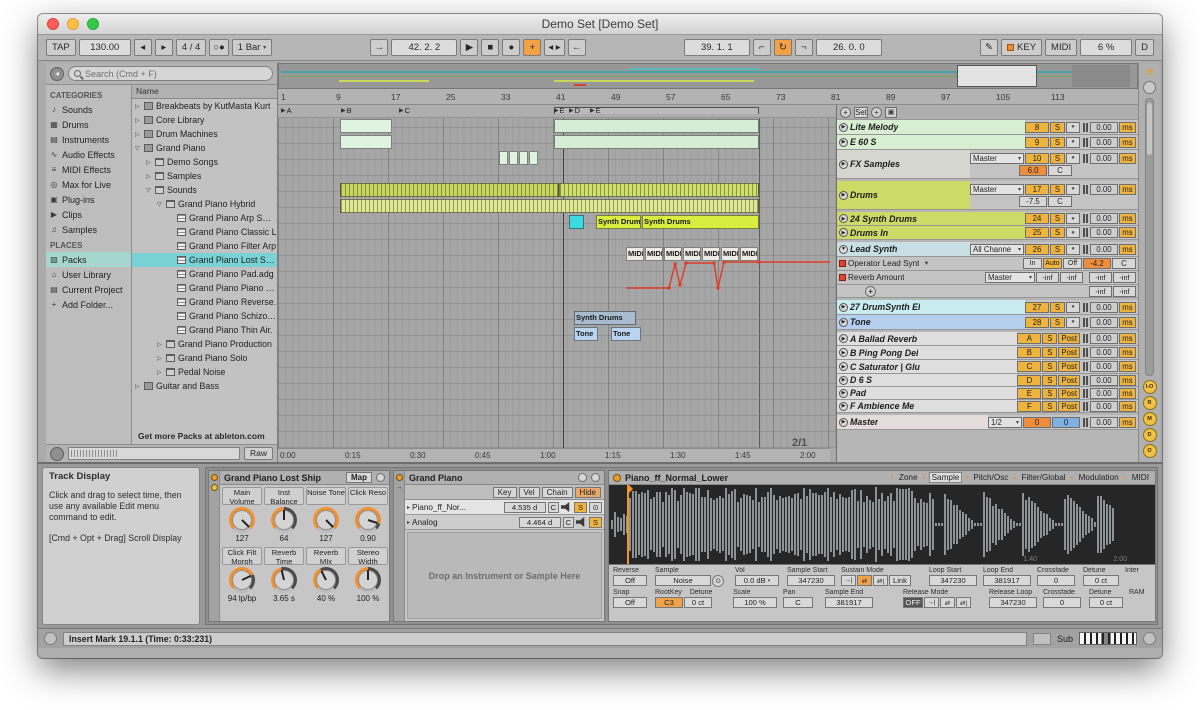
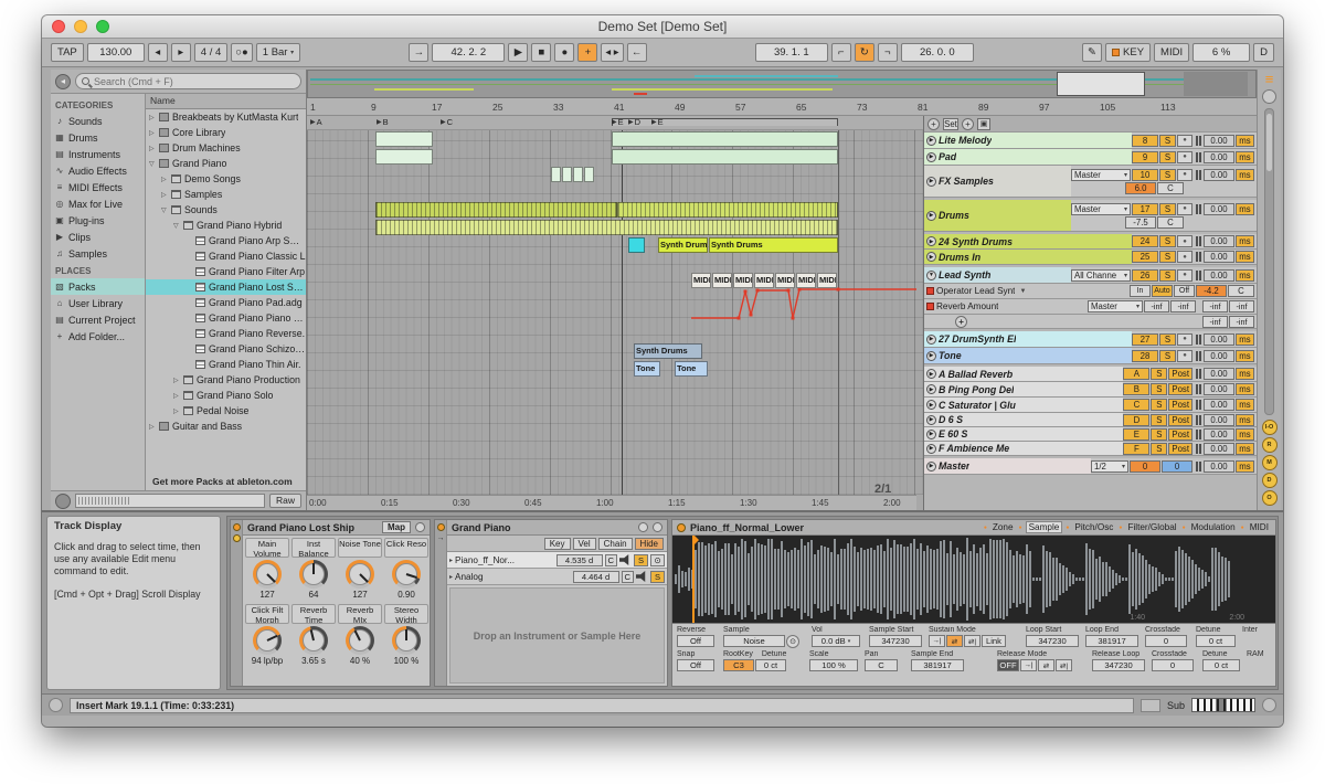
  Demo Set [Demo Set]
  TAP
  130.00
  ◂
  ▸
  4 / 4
  ○●
  1 Bar
  →
  42. 2. 2
  ▶
  ■
  ●
  +
  ◂ ▸
  ←
  39. 1. 1
  ⌐
  ↻
  ¬
  26. 0. 0
  ✎
  KEY
  MIDI
  6 %
  D
  ◂
  Search (Cmd + F)
  CATEGORIES
  ♪
  Sounds
  ▦
  Drums
  ▤
  Instruments
  ∿
  Audio Effects
  ≡
  MIDI Effects
  ◎
  Max for Live
  ▣
  Plug-ins
  ▶
  Clips
  ♫
  Samples
  PLACES
  ▧
  Packs
  ⌂
  User Library
  ▤
  Current Project
  +
  Add Folder...
  Name
  Breakbeats by KutMasta Kurt
  Core Library
  Drum Machines
  Grand Piano
  Demo Songs
  Samples
  Sounds
  Grand Piano Hybrid
  Grand Piano Arp Swee
  Grand Piano Classic L
  Grand Piano Filter Arp
  Grand Piano Lost Ship
  Grand Piano Pad.adg
  Grand Piano Piano Ha
  Grand Piano Reverse.
  Grand Piano Schizoph
  Grand Piano Thin Air.
  Grand Piano Production
  Grand Piano Solo
  Pedal Noise
  Guitar and Bass
  Get more Packs at ableton.com
  Raw
  1
  9
  17
  25
  33
  41
  49
  57
  65
  73
  81
  89
  97
  105
  113
  A
  B
  C
  E
  D
  E
  Synth Drum
  Synth Drums
  MIDI
  MIDI
  MIDI
  MIDI
  MIDI
  MIDI
  MIDI
  Synth Drums
  Tone
  Tone
  2/1
  0:00
  0:15
  0:30
  0:45
  1:00
  1:15
  1:30
  1:45
  2:00
  +
  Set
  +
  Lite Melody
  8
  S
  0.00
  ms
- E 60 S
+ Pad
  9
  S
  0.00
  ms
  FX Samples
  Master
  10
  S
  0.00
  ms
  6.0
  C
  Drums
  Master
  17
  S
  0.00
  ms
  -7.5
  C
  24 Synth Drums
  24
  S
  0.00
  ms
  Drums In
  25
  S
  0.00
  ms
  Lead Synth
  All Channe
  26
  S
  0.00
  ms
  Operator Lead Synt
  -4.2
  C
  Reverb Amount
  Master
  -inf
  -inf
  -inf
  -inf
  +
  -inf
  -inf
  27 DrumSynth El
  27
  S
  0.00
  ms
  Tone
  28
  S
  0.00
  ms
  A Ballad Reverb
  A
  S
  Post
  0.00
  ms
  B Ping Pong Del
  B
  S
  Post
  0.00
  ms
  C Saturator | Glu
  C
  S
  Post
  0.00
  ms
  D 6 S
  D
  S
  Post
  0.00
  ms
- Pad
+ E 60 S
  E
  S
  Post
  0.00
  ms
  F Ambience Me
  F
  S
  Post
  0.00
  ms
  Master
  1/2
  0
  0
  0.00
  ms
  ≡
  Track Display
  Click and drag to select time, then use any available Edit menu command to edit.
  [Cmd + Opt + Drag] Scroll Display
  Grand Piano Lost Ship
  Map
  Main Volume
  127
  Inst Balance
  64
  Noise Tone
  127
  Click Reso
  0.90
  Click Filt Morph
  94 lp/bp
  Reverb Time
  3.65 s
  Reverb MIx
  40 %
  Stereo Width
  100 %
  Grand Piano
  Key
  Vel
  Chain
  Hide
  Piano_ff_Nor...
  4.535 d
  C
  S
  ⊙
  Analog
  4.464 d
  C
  S
  Drop an Instrument or Sample Here
  Piano_ff_Normal_Lower
  Zone
  Sample
  Pitch/Osc
  Filter/Global
  Modulation
  MIDI
  Off
  Noise
  0.0 dB
  347230
  Link
  347230
  381917
  0
  0 ct
  Off
  C3
  0 ct
  100 %
  C
  381917
  OFF
  347230
  0
  0 ct
  Insert Mark 19.1.1 (Time: 0:33:231)
  Sub
